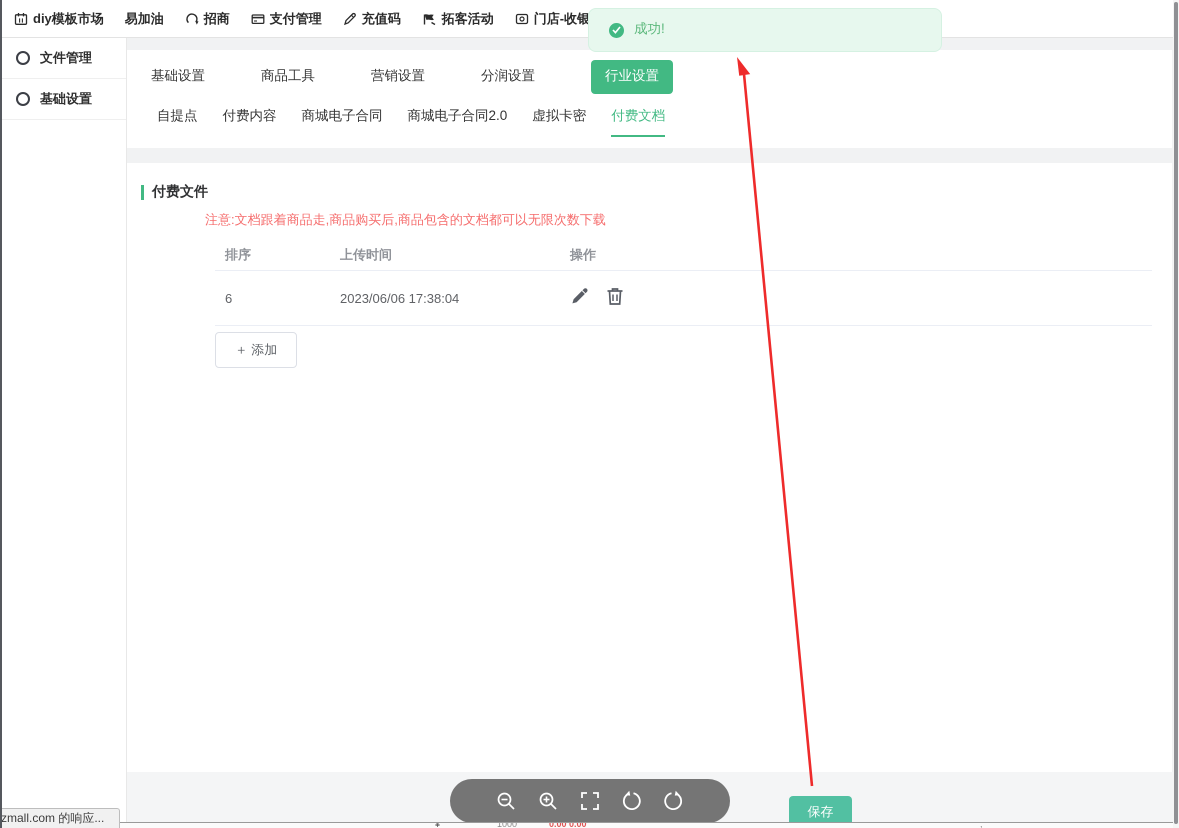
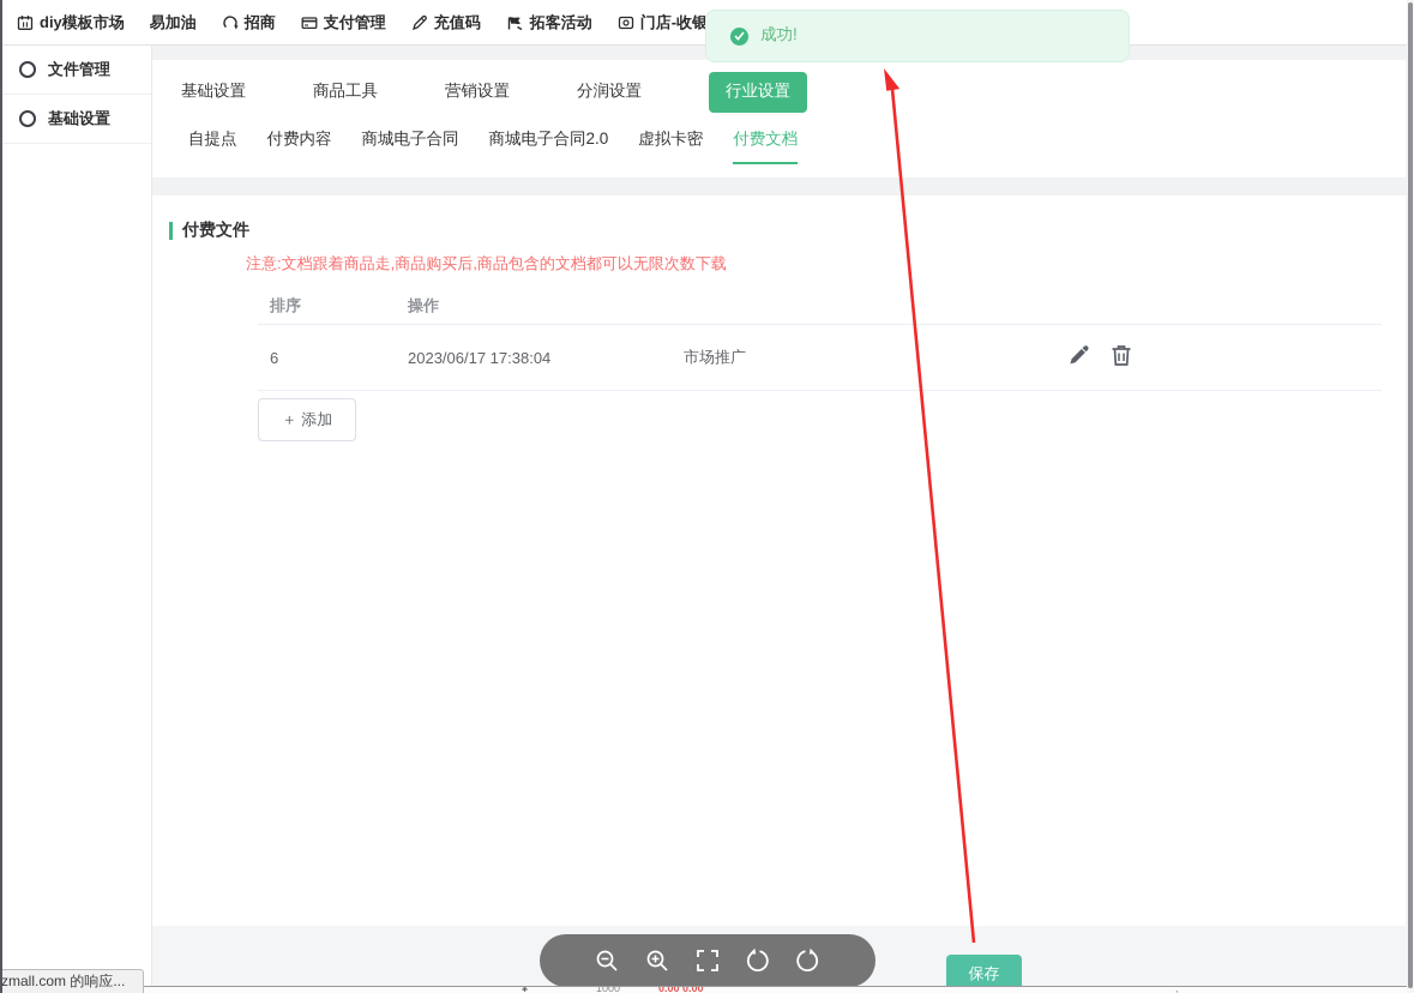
  diy模板市场
  易加油
  招商
  支付管理
  充值码
  拓客活动
  门店-收银
  文件管理
  基础设置
  基础设置
  商品工具
  营销设置
  分润设置
  行业设置
  自提点
  付费内容
  商城电子合同
  商城电子合同2.0
  虚拟卡密
  付费文档
  付费文件
  注意:文档跟着商品走,商品购买后,商品包含的文档都可以无限次数下载
  排序
- 上传时间
  操作
  6
- 2023/06/06 17:38:04
+ 2023/06/17 17:38:04
+ 市场推广
  ＋ 添加
  保存
  ¥
  1000
  0.00 0.00
  ,
  zmall.com 的响应...
  成功!
